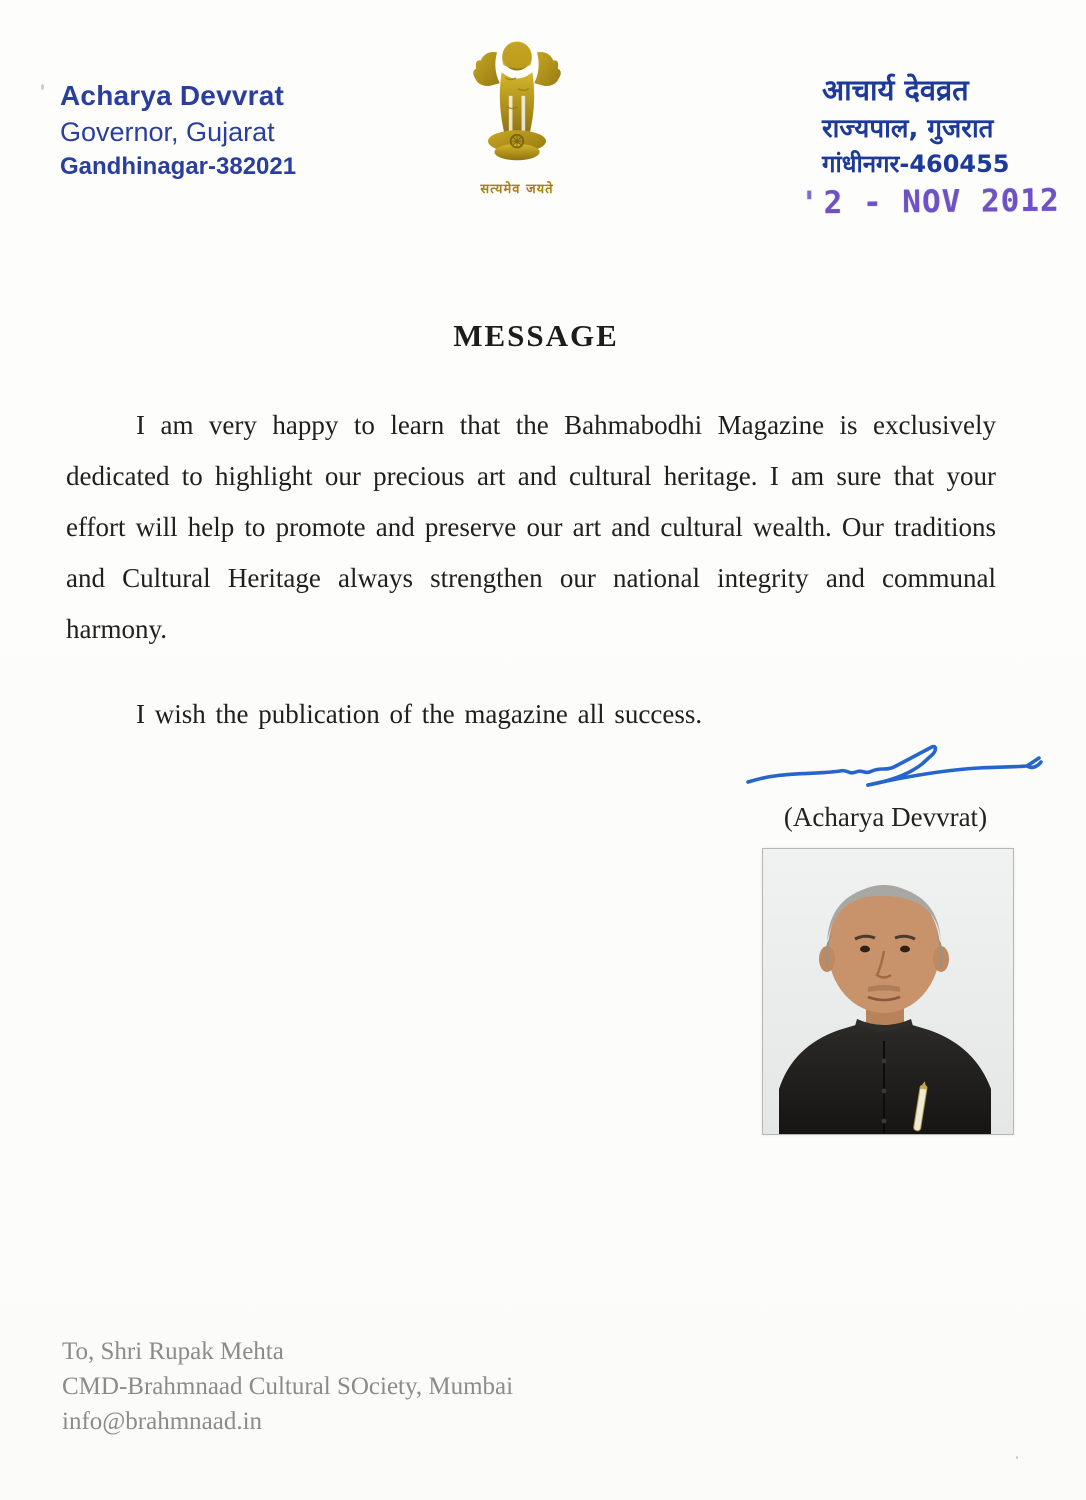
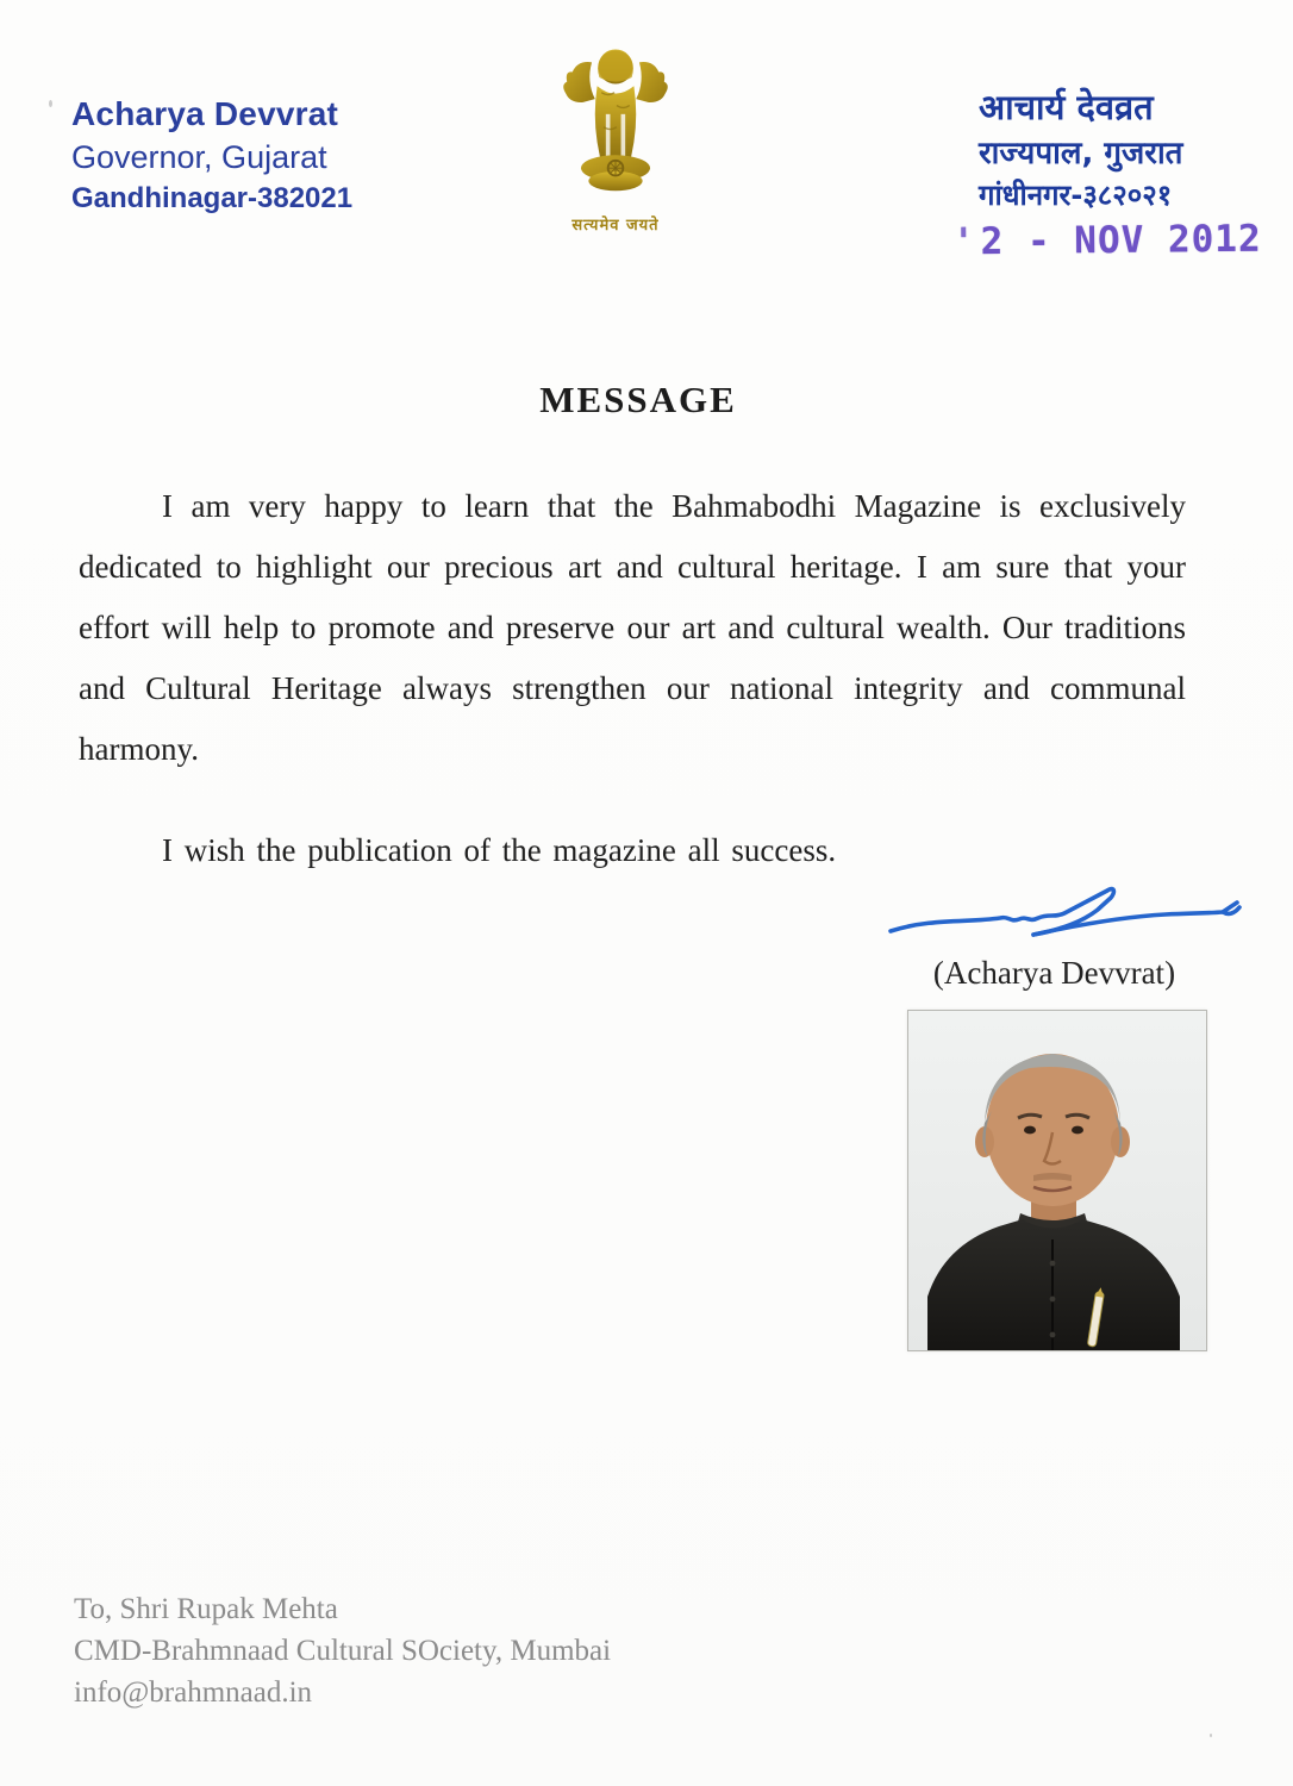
  Acharya Devvrat
  Governor, Gujarat
  Gandhinagar-382021
  सत्यमेव जयते
  आचार्य देवव्रत
  राज्यपाल, गुजरात
- गांधीनगर-460455
+ गांधीनगर-३८२०२१
  '2 - NOV 2012
  MESSAGE
  I am very happy to learn that the Bahmabodhi Magazine is exclusively dedicated to highlight our precious art and cultural heritage. I am sure that your effort will help to promote and preserve our art and cultural wealth. Our traditions and Cultural Heritage always strengthen our national integrity and communal harmony.
  I wish the publication of the magazine all success.
  (Acharya Devvrat)
  To, Shri Rupak Mehta
  CMD-Brahmnaad Cultural SOciety, Mumbai
  info@brahmnaad.in
